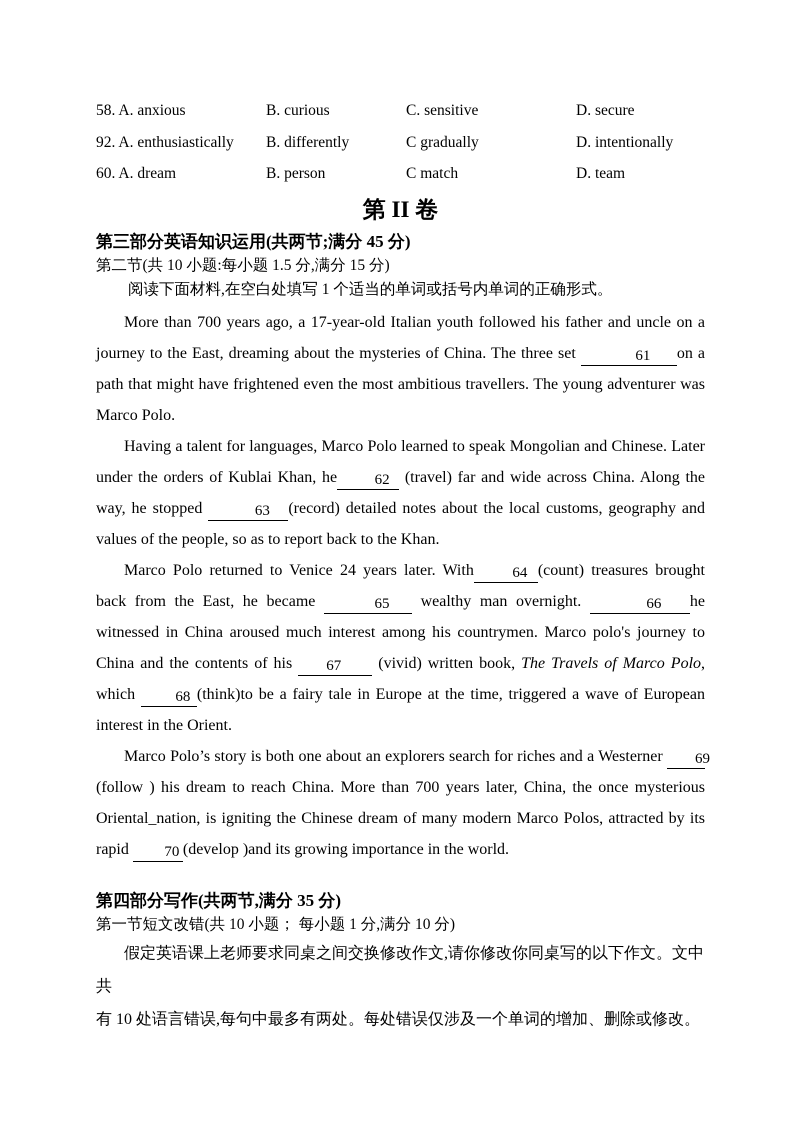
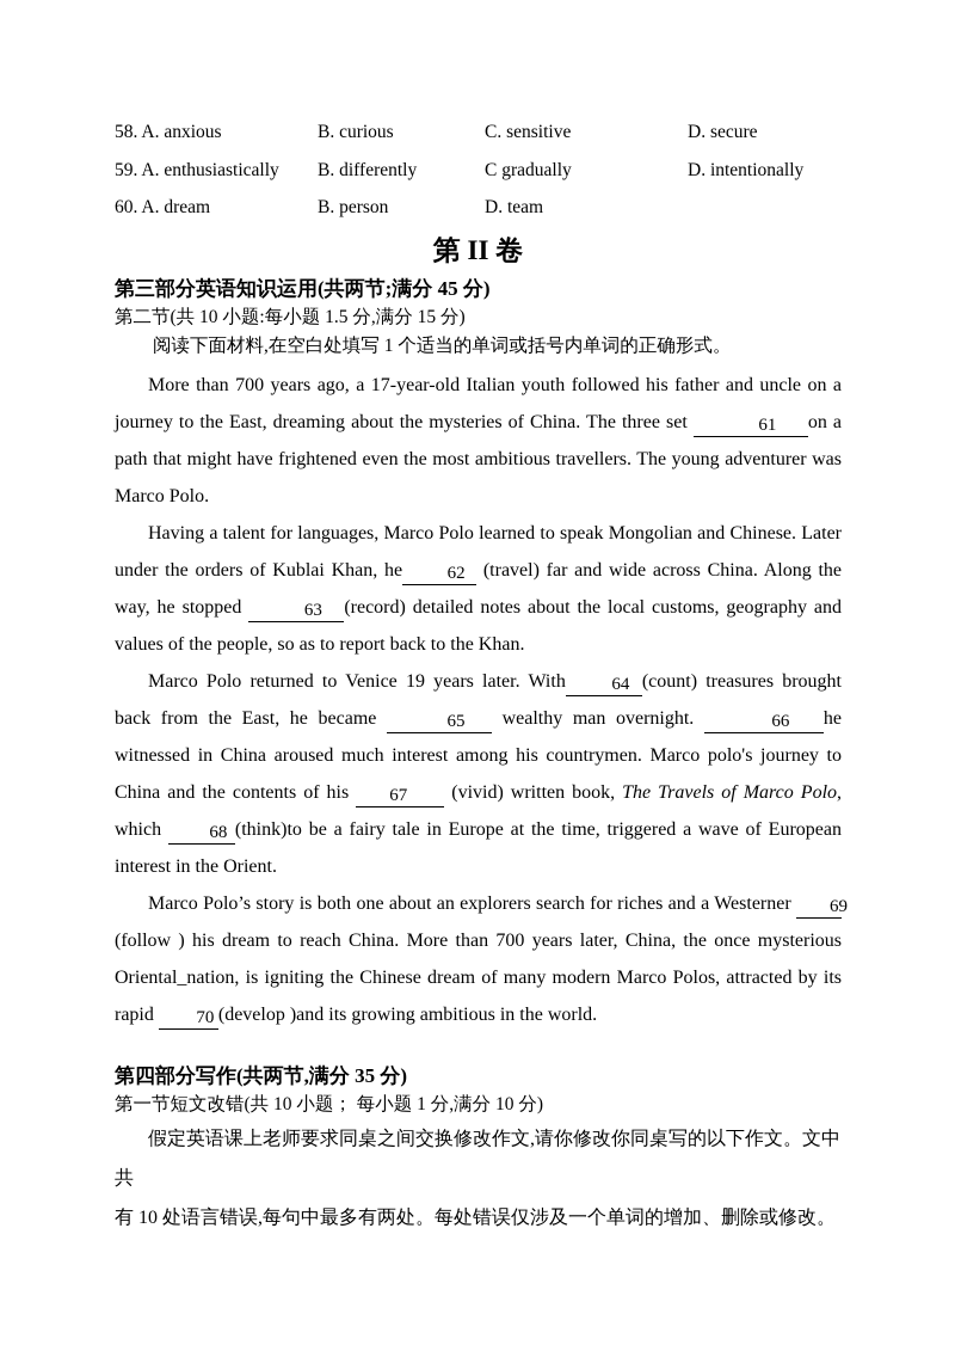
  58. A. anxious
  B. curious
  C. sensitive
  D. secure
- 92. A. enthusiastically
+ 59. A. enthusiastically
  B. differently
  C gradually
  D. intentionally
  60. A. dream
  B. person
- C match
  D. team
  第 II 卷
  第三部分英语知识运用(共两节;满分 45 分)
  第二节(共 10 小题:每小题 1.5 分,满分 15 分)
  阅读下面材料,在空白处填写 1 个适当的单词或括号内单词的正确形式。
  More than 700 years ago, a 17-year-old Italian youth followed his father and uncle on a journey to the East, dreaming about the mysteries of China. The three set 61 on a path that might have frightened even the most ambitious travellers. The young adventurer was Marco Polo.
  Having a talent for languages, Marco Polo learned to speak Mongolian and Chinese. Later under the orders of Kublai Khan, he 62 (travel) far and wide across China. Along the way, he stopped 63 (record) detailed notes about the local customs, geography and values of the people, so as to report back to the Khan.
- Marco Polo returned to Venice 24 years later. With 64 (count) treasures brought back from the East, he became 65 wealthy man overnight. 66 he witnessed in China aroused much interest among his countrymen. Marco polo's journey to China and the contents of his 67 (vivid) written book, The Travels of Marco Polo, which 68 (think)to be a fairy tale in Europe at the time, triggered a wave of European interest in the Orient.
+ Marco Polo returned to Venice 19 years later. With 64 (count) treasures brought back from the East, he became 65 wealthy man overnight. 66 he witnessed in China aroused much interest among his countrymen. Marco polo's journey to China and the contents of his 67 (vivid) written book, The Travels of Marco Polo, which 68 (think)to be a fairy tale in Europe at the time, triggered a wave of European interest in the Orient.
- Marco Polo’s story is both one about an explorers search for riches and a Westerner 69 (follow ) his dream to reach China. More than 700 years later, China, the once mysterious Oriental_nation, is igniting the Chinese dream of many modern Marco Polos, attracted by its rapid 70 (develop )and its growing importance in the world.
+ Marco Polo’s story is both one about an explorers search for riches and a Westerner 69 (follow ) his dream to reach China. More than 700 years later, China, the once mysterious Oriental_nation, is igniting the Chinese dream of many modern Marco Polos, attracted by its rapid 70 (develop )and its growing ambitious in the world.
  第四部分写作(共两节,满分 35 分)
  第一节短文改错(共 10 小题； 每小题 1 分,满分 10 分)
  假定英语课上老师要求同桌之间交换修改作文,请你修改你同桌写的以下作文。文中
  共
  有 10 处语言错误,每句中最多有两处。每处错误仅涉及一个单词的增加、删除或修改。
